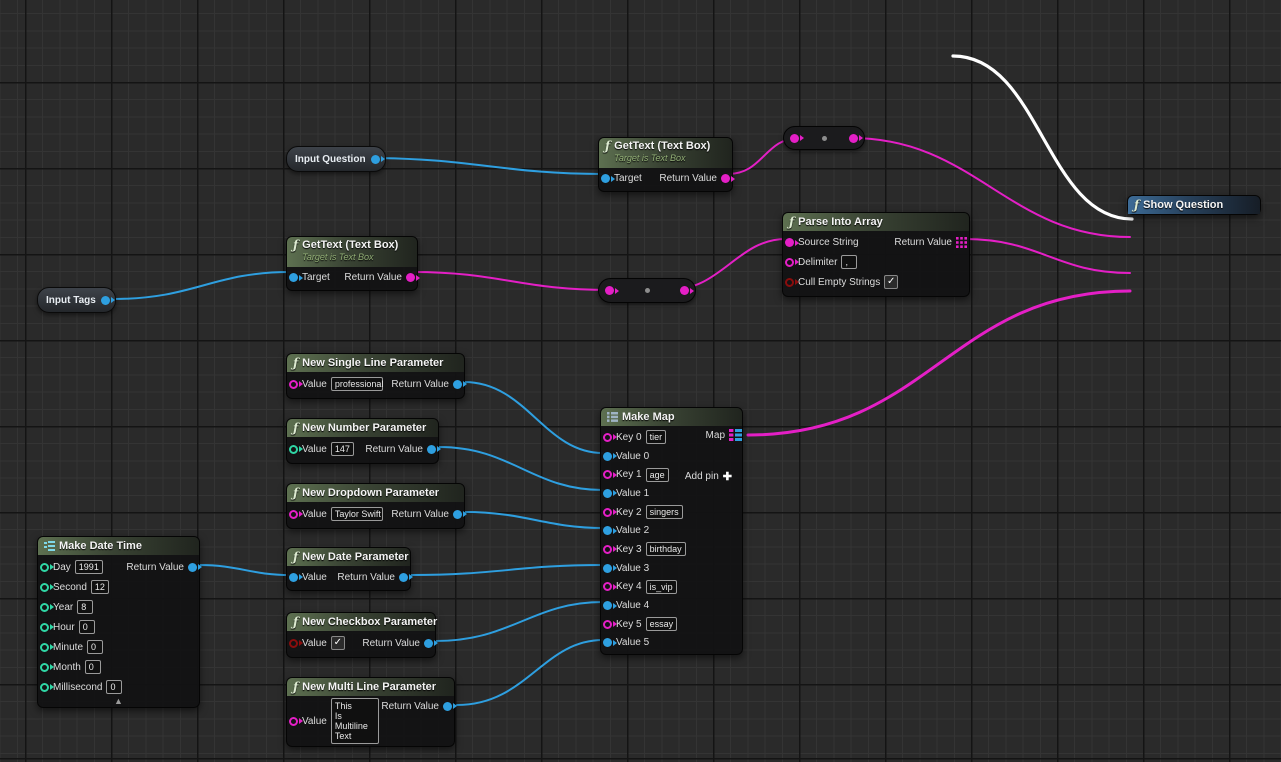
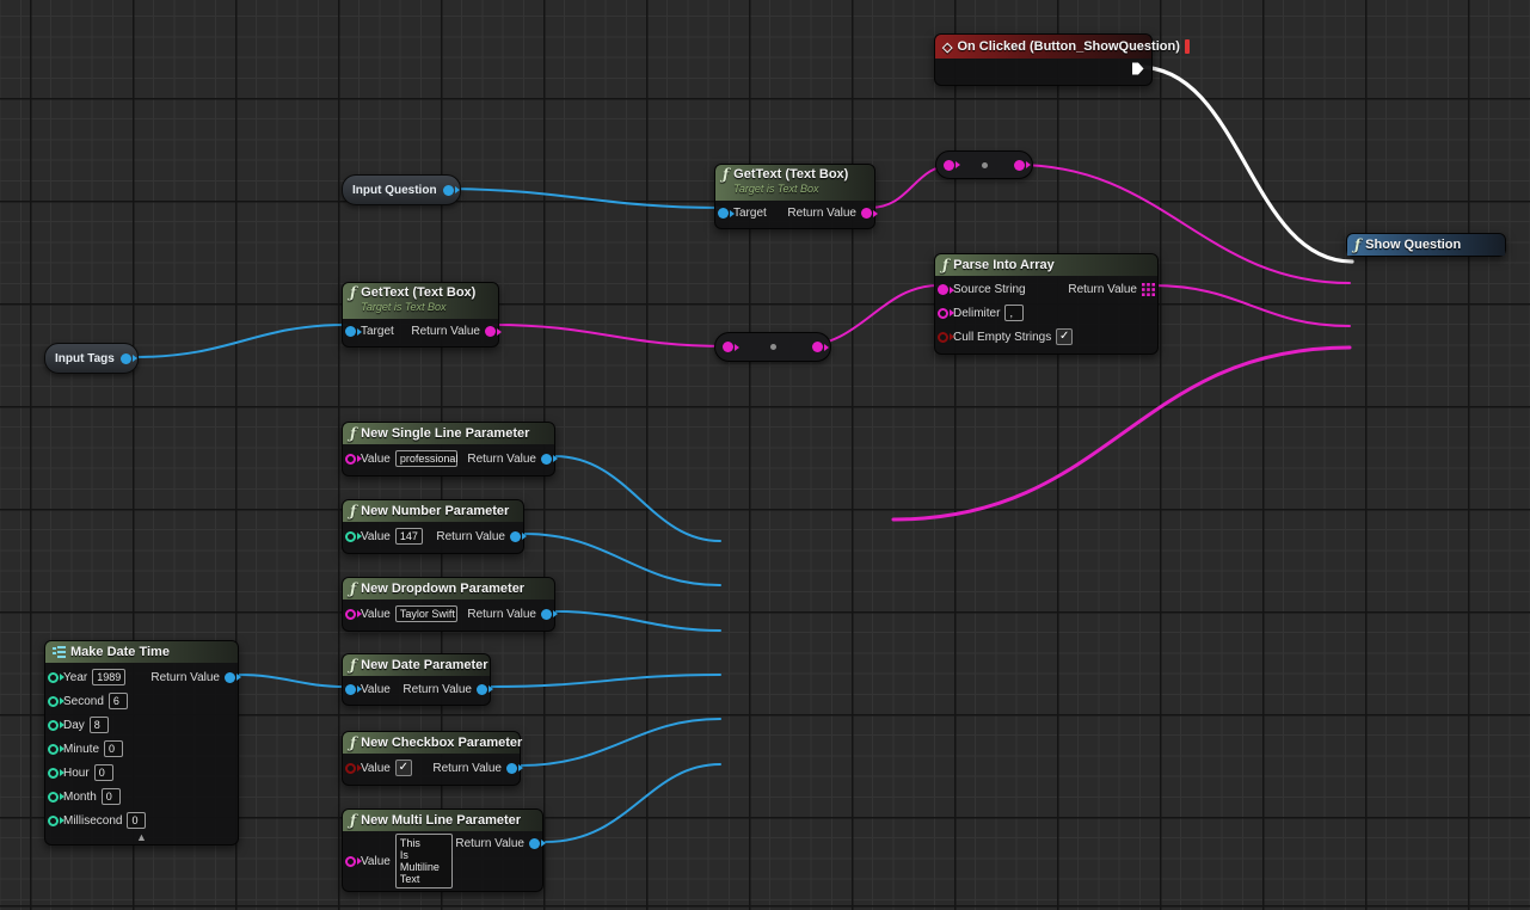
+ ◇
+ On Clicked (Button_ShowQuestion)
  ƒ
  GetText (Text Box)
  Target is Text Box
  Target
  Return Value
  Input Question
  ƒ
  GetText (Text Box)
  Target is Text Box
  Target
  Return Value
  Input Tags
  ƒ
  Parse Into Array
  Source String
  Return Value
  Delimiter
  ,
  Cull Empty Strings
  ✓
  ƒ
  Show Question
  ƒ
  New Single Line Parameter
  Value
  professional
  Return Value
  ƒ
  New Number Parameter
  Value
  147
  Return Value
  ƒ
  New Dropdown Parameter
  Value
  Taylor Swift
  Return Value
  ƒ
  New Date Parameter
  Value
  Return Value
  ƒ
  New Checkbox Parameter
  Value
  ✓
  Return Value
  ƒ
  New Multi Line Parameter
  Value
  This
  Is
  Multiline
  Text
  Return Value
  Make Date Time
  Return Value
- Day
+ Year
- 1991
+ 1989
  Second
- 12
+ 6
- Year
+ Day
  8
- Hour
+ Minute
  0
- Minute
+ Hour
  0
  Month
  0
  Millisecond
  0
  ▲
- Make Map
- Map
- Add pin
- ✚
- Key 0
- tier
- Value 0
- Key 1
- age
- Value 1
- Key 2
- singers
- Value 2
- Key 3
- birthday
- Value 3
- Key 4
- is_vip
- Value 4
- Key 5
- essay
- Value 5
